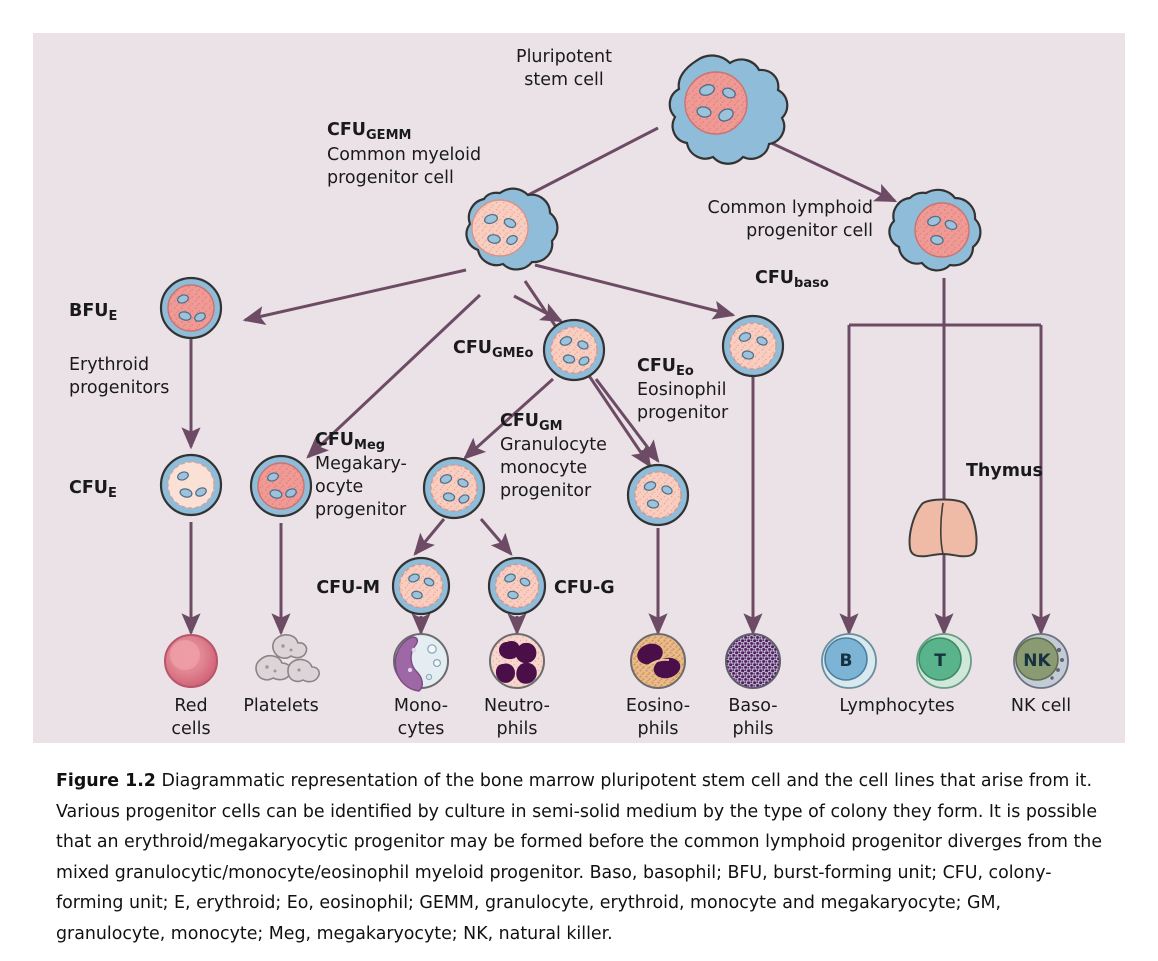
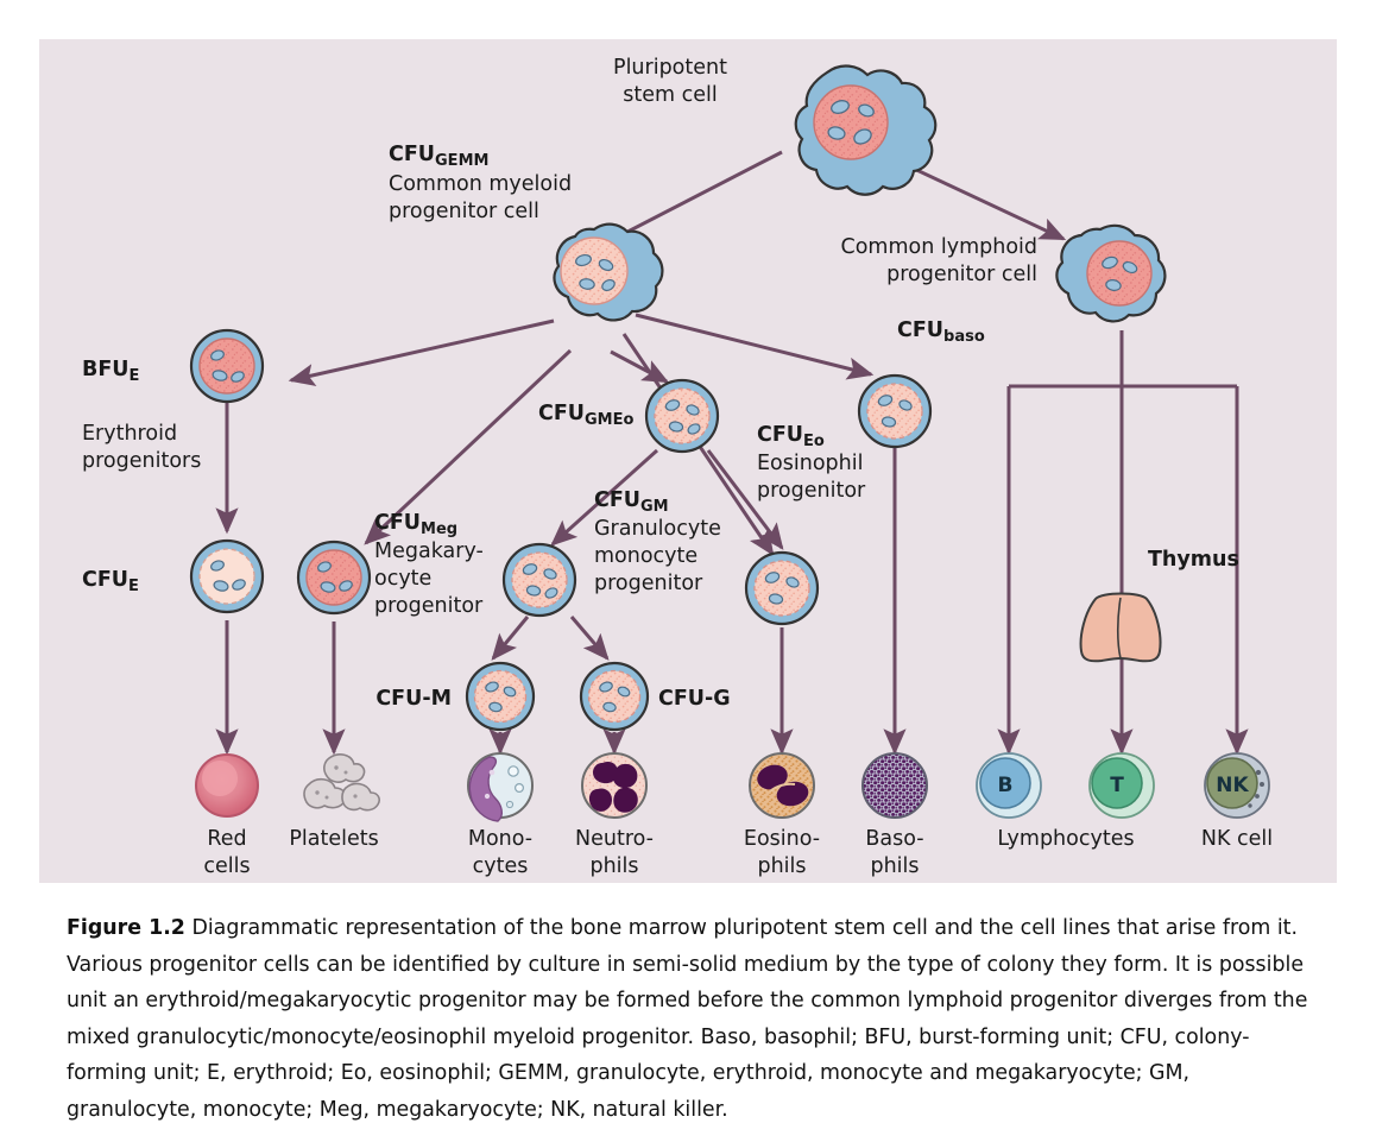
  Pluripotent
  stem cell
  CFUGEMM
  Common myeloid
  progenitor cell
  Common lymphoid
  progenitor cell
  BFUE
  Erythroid
  progenitors
  CFUE
  CFUMeg
  Megakary-
  ocyte
  progenitor
  CFUGMEo
  CFUGM
  Granulocyte
  monocyte
  progenitor
  CFUEo
  Eosinophil
  progenitor
  CFUbaso
  CFU-M
  CFU-G
  Thymus
  Red
  cells
  Platelets
  Mono-
  cytes
  Neutro-
  phils
  Eosino-
  phils
  Baso-
  phils
  B
  T
  Lymphocytes
  NK
  NK cell
- Figure 1.2 Diagrammatic representation of the bone marrow pluripotent stem cell and the cell lines that arise from it. Various progenitor cells can be identified by culture in semi-solid medium by the type of colony they form. It is possible that an erythroid/megakaryocytic progenitor may be formed before the common lymphoid progenitor diverges from the mixed granulocytic/monocyte/eosinophil myeloid progenitor. Baso, basophil; BFU, burst-forming unit; CFU, colony-forming unit; E, erythroid; Eo, eosinophil; GEMM, granulocyte, erythroid, monocyte and megakaryocyte; GM, granulocyte, monocyte; Meg, megakaryocyte; NK, natural killer.
+ Figure 1.2 Diagrammatic representation of the bone marrow pluripotent stem cell and the cell lines that arise from it. Various progenitor cells can be identified by culture in semi-solid medium by the type of colony they form. It is possible unit an erythroid/megakaryocytic progenitor may be formed before the common lymphoid progenitor diverges from the mixed granulocytic/monocyte/eosinophil myeloid progenitor. Baso, basophil; BFU, burst-forming unit; CFU, colony-forming unit; E, erythroid; Eo, eosinophil; GEMM, granulocyte, erythroid, monocyte and megakaryocyte; GM, granulocyte, monocyte; Meg, megakaryocyte; NK, natural killer.
